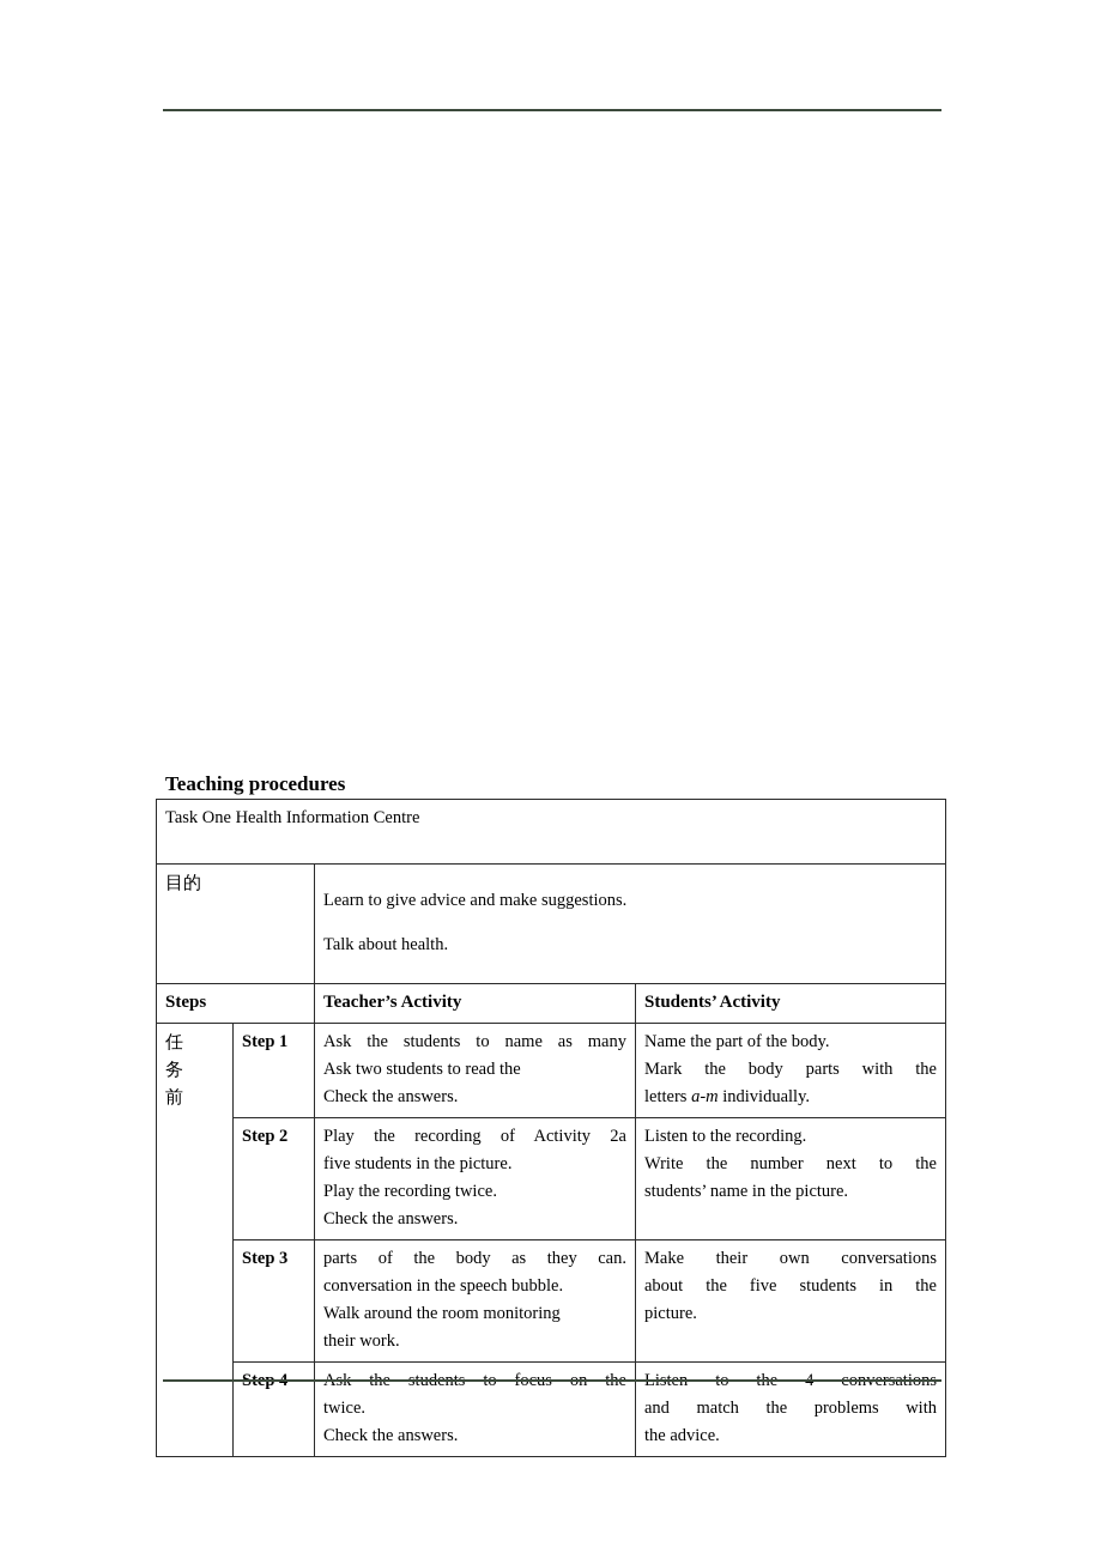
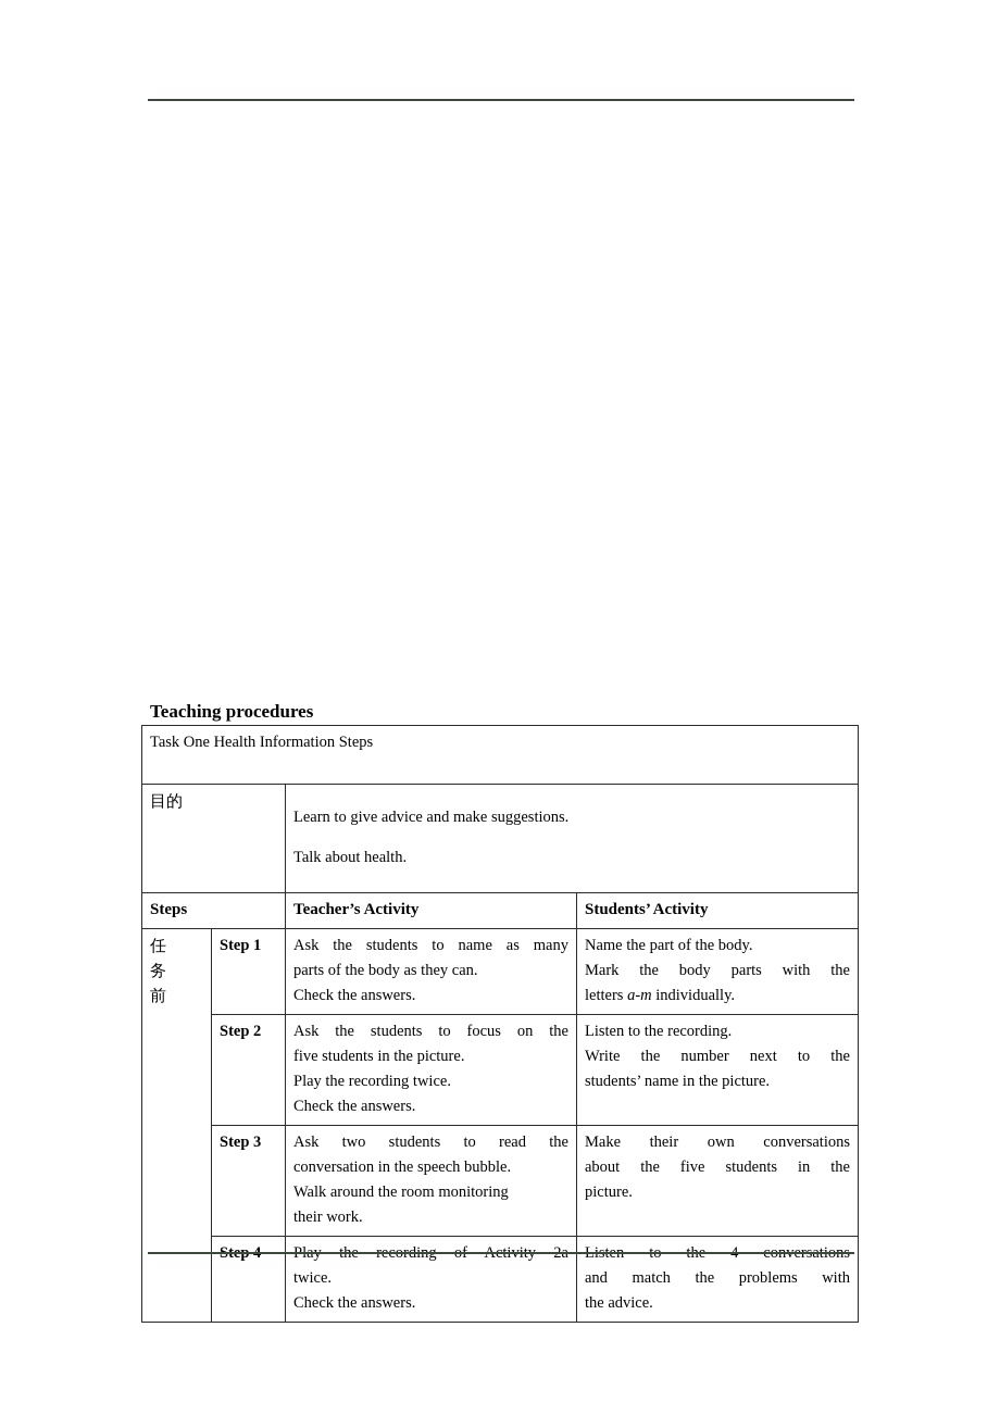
  Teaching procedures
- Task One Health Information Centre
+ Task One Health Information Steps
  目的	Learn to give advice and make suggestions. Talk about health.
  Steps	Teacher’s Activity	Students’ Activity
- 任 务 前	Step 1	Ask the students to name as many Ask two students to read the Check the answers.	Name the part of the body. Mark the body parts with the letters a-m individually.
+ 任 务 前	Step 1	Ask the students to name as many parts of the body as they can. Check the answers.	Name the part of the body. Mark the body parts with the letters a-m individually.
- Step 2	Play the recording of Activity 2a five students in the picture. Play the recording twice. Check the answers.	Listen to the recording. Write the number next to the students’ name in the picture.
+ Step 2	Ask the students to focus on the five students in the picture. Play the recording twice. Check the answers.	Listen to the recording. Write the number next to the students’ name in the picture.
- Step 3	parts of the body as they can. conversation in the speech bubble. Walk around the room monitoring their work.	Make their own conversations about the five students in the picture.
+ Step 3	Ask two students to read the conversation in the speech bubble. Walk around the room monitoring their work.	Make their own conversations about the five students in the picture.
- Step 4	Ask the students to focus on the twice. Check the answers.	Listen to the 4 conversations and match the problems with the advice.
+ Step 4	Play the recording of Activity 2a twice. Check the answers.	Listen to the 4 conversations and match the problems with the advice.
